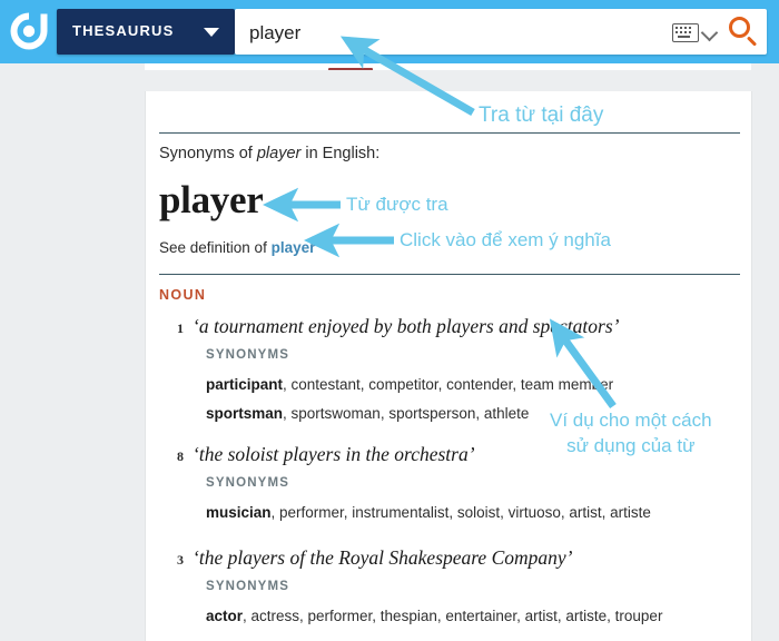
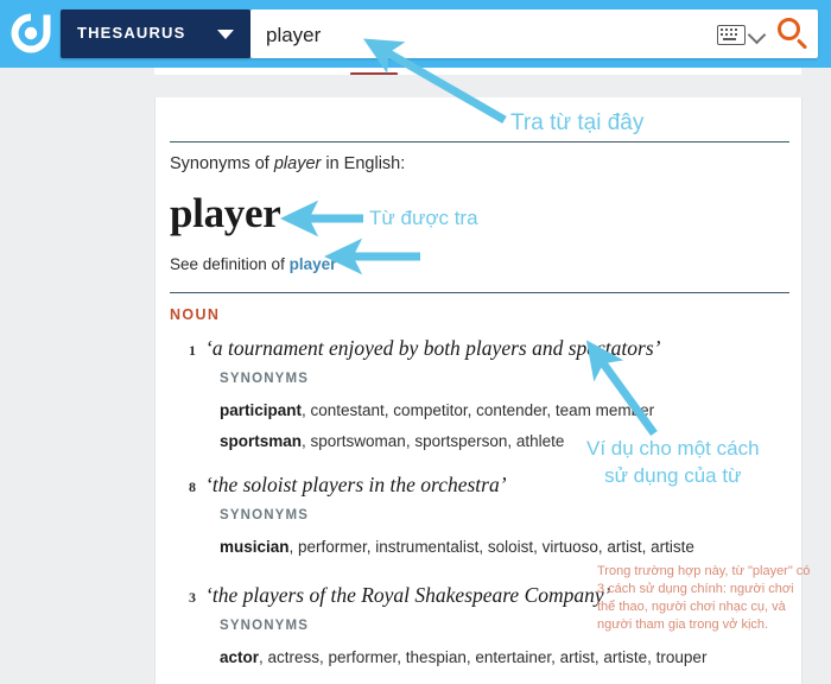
  Synonyms of player in English:
  player
  See definition of player
  NOUN
  1
  ‘a tournament enjoyed by both players and spctators’
  SYNONYMS
  participant, contestant, competitor, contender, team memer
  sportsman, sportswoman, sportsperson, athlete
  8
  ‘the soloist players in the orchestra’
  SYNONYMS
  musician, performer, instrumentalist, soloist, virtuoso, artist, artiste
  3
  ‘the players of the Royal Shakespeare Company’
  SYNONYMS
  actor, actress, performer, thespian, entertainer, artist, artiste, trouper
  THESAURUS
  player
  Tra từ tại đây
  Từ được tra
- Click vào để xem ý nghĩa
  Ví dụ cho một cách
  sử dụng của từ
+ Trong trường hợp này, từ "player" có 3 cách sử dụng chính: người chơi thể thao, người chơi nhạc cụ, và người tham gia trong vở kịch.
